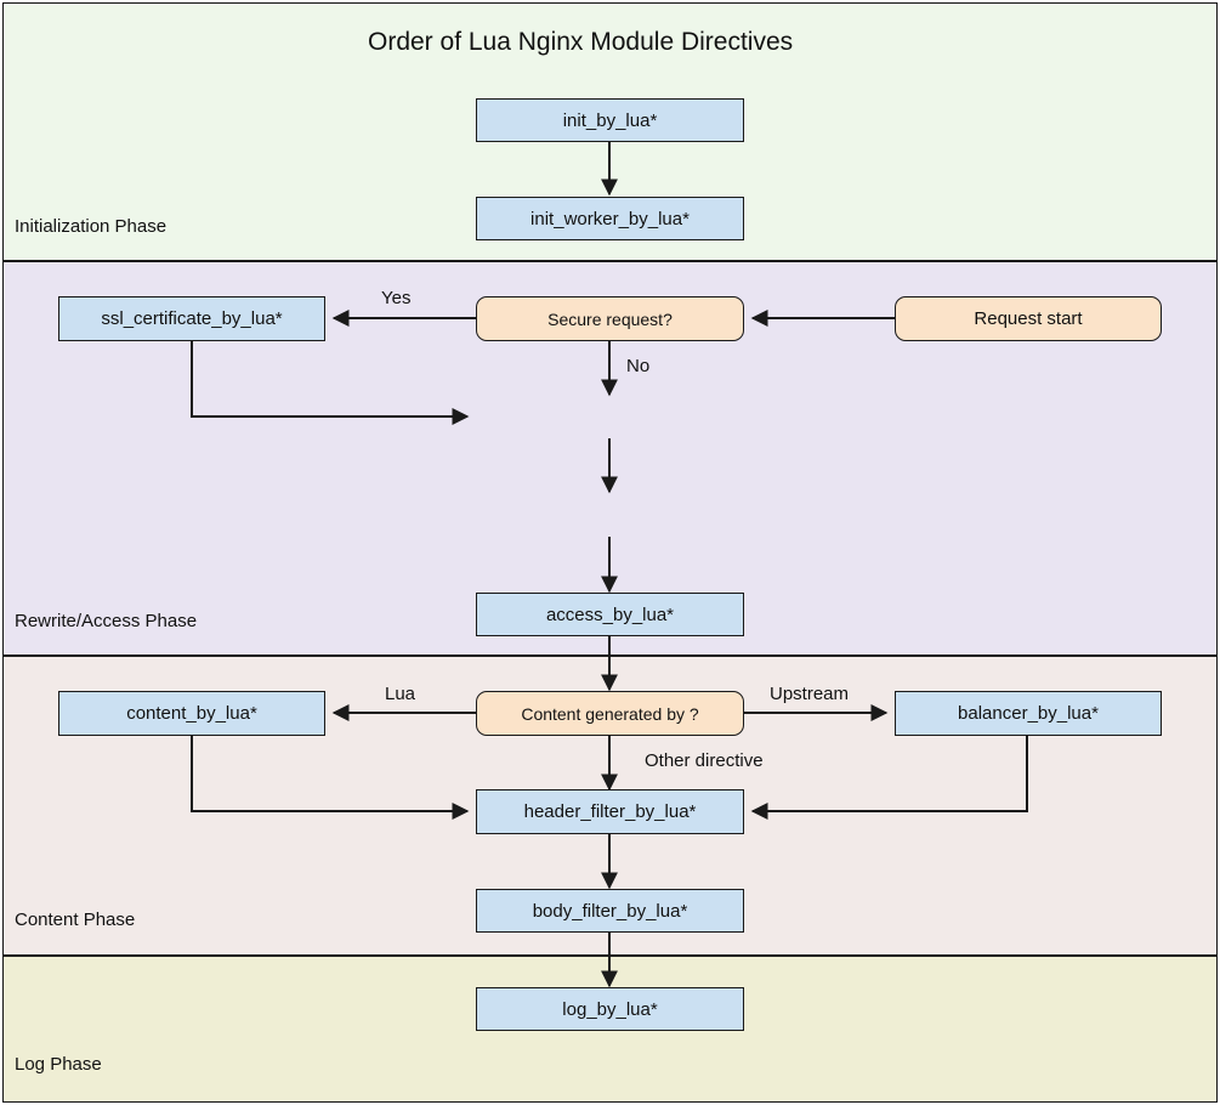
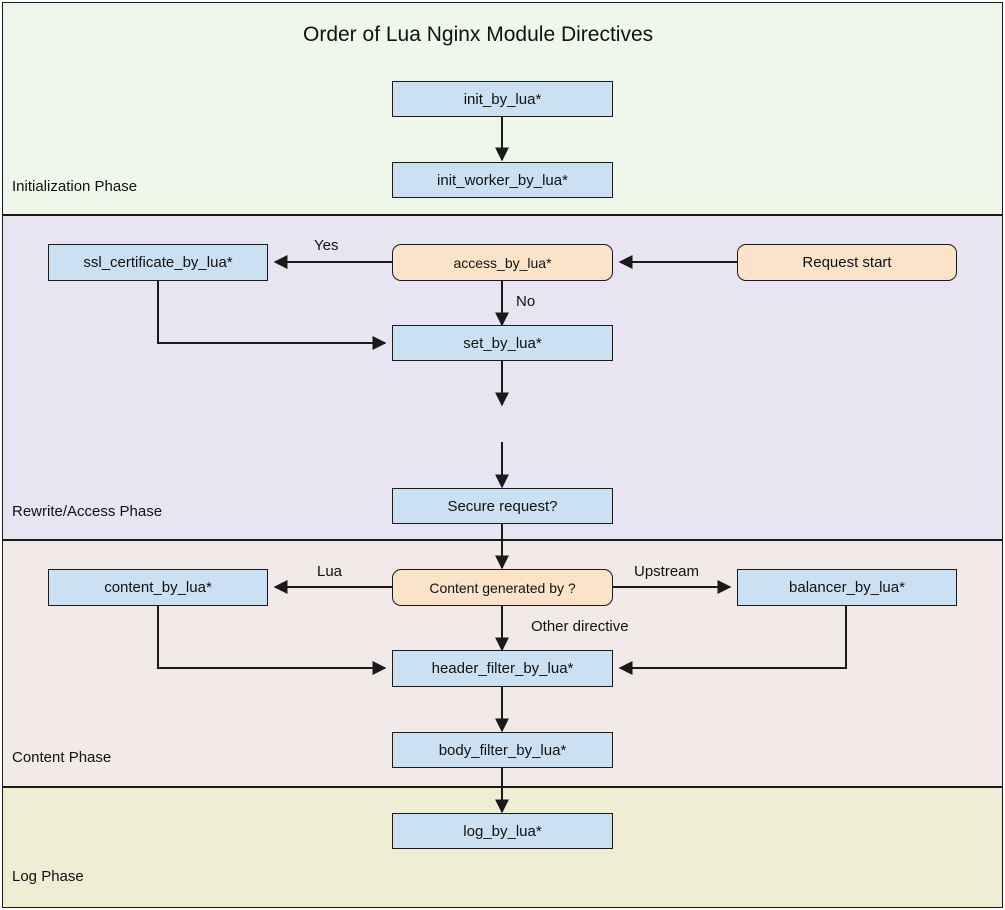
  Order of Lua Nginx Module Directives
  init_by_lua*
  init_worker_by_lua*
  Request start
- Secure request?
+ access_by_lua*
  ssl_certificate_by_lua*
+ set_by_lua*
- access_by_lua*
+ Secure request?
  Content generated by ?
  content_by_lua*
  balancer_by_lua*
  header_filter_by_lua*
  body_filter_by_lua*
  log_by_lua*
  Yes
  No
  Lua
  Upstream
  Other directive
  Initialization Phase
  Rewrite/Access Phase
  Content Phase
  Log Phase
